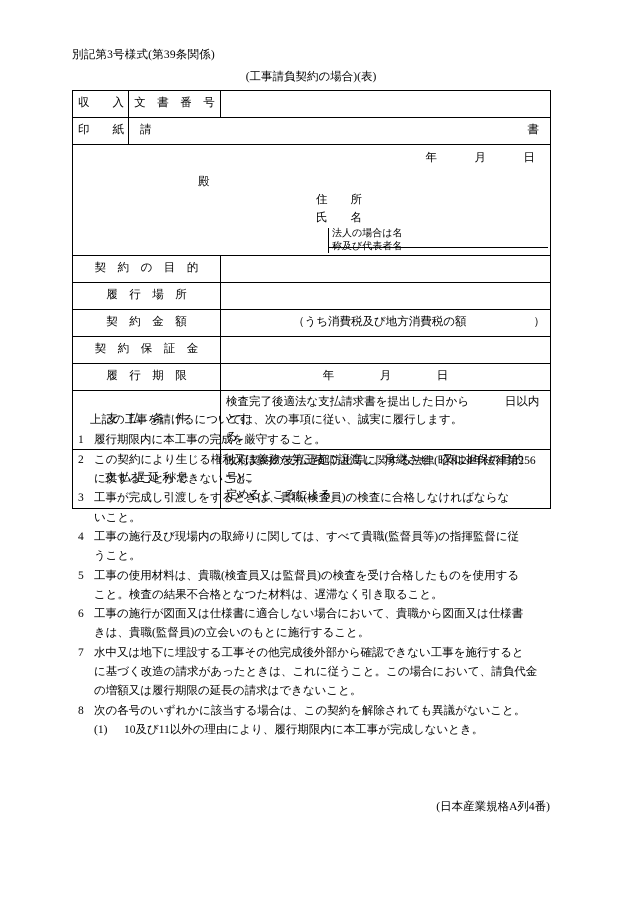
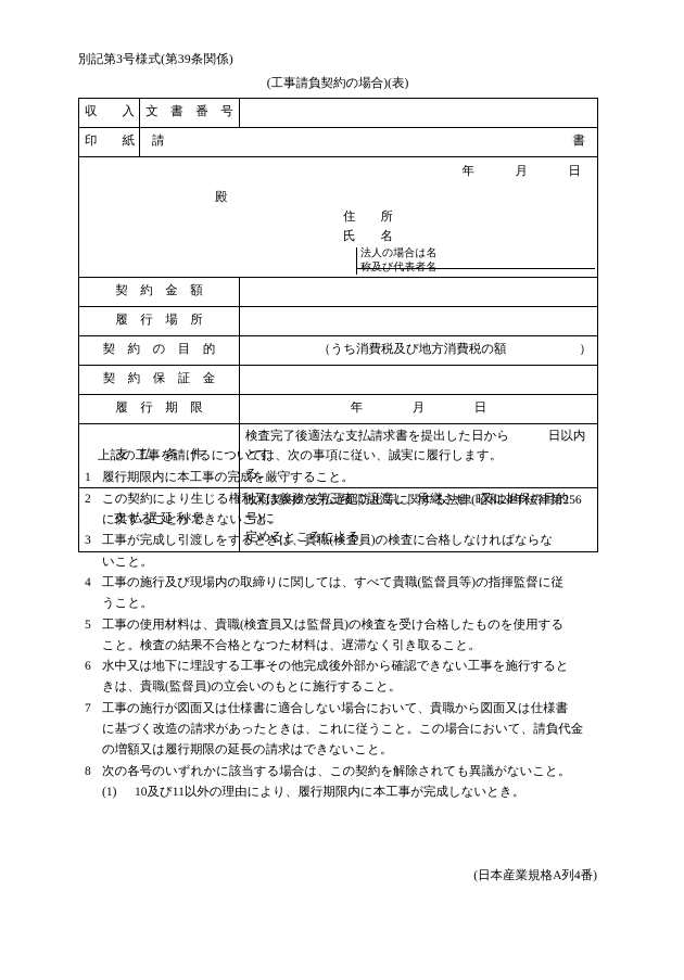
  別記第3号様式(第39条関係)
  (工事請負契約の場合)(表)
  収 入	文 書 番 号
  印 紙	請 書
  年 月 日 殿 住 所 氏 名 法人の場合は名 称及び代表者名
- 契 約 の 目 的
+ 契 約 金 額
  履 行 場 所
- 契 約 金 額	（うち消費税及び地方消費税の額 ）
+ 契 約 の 目 的	（うち消費税及び地方消費税の額 ）
  契 約 保 証 金
  履 行 期 限	年 月 日
  支 払 条 件	検査完了後適法な支払請求書を提出した日から 日以内とす る。
  支 払 遅 延 利 息	政府契約の支払遅延防止等に関する法律(昭和24年法律第256号)に 定めるところによる。
  上記の工事を請けるについては、次の事項に従い、誠実に履行します。
  1
  履行期限内に本工事の完成を厳守すること。
  2
  この契約により生じる権利又は義務を第三者に譲渡し、承継させ、又は担保の目的
  に供することができないこと。
  3
  工事が完成し引渡しをするときは、貴職(検査員)の検査に合格しなければならな
  いこと。
  4
  工事の施行及び現場内の取締りに関しては、すべて貴職(監督員等)の指揮監督に従
  うこと。
  5
  工事の使用材料は、貴職(検査員又は監督員)の検査を受け合格したものを使用する
  こと。検査の結果不合格となつた材料は、遅滞なく引き取ること。
  6
- 工事の施行が図面又は仕様書に適合しない場合において、貴職から図面又は仕様書
+ 水中又は地下に埋設する工事その他完成後外部から確認できない工事を施行すると
  きは、貴職(監督員)の立会いのもとに施行すること。
  7
- 水中又は地下に埋設する工事その他完成後外部から確認できない工事を施行すると
+ 工事の施行が図面又は仕様書に適合しない場合において、貴職から図面又は仕様書
  に基づく改造の請求があったときは、これに従うこと。この場合において、請負代金
  の増額又は履行期限の延長の請求はできないこと。
  8
  次の各号のいずれかに該当する場合は、この契約を解除されても異議がないこと。
  (1)
  10及び11以外の理由により、履行期限内に本工事が完成しないとき。
  (日本産業規格A列4番)
